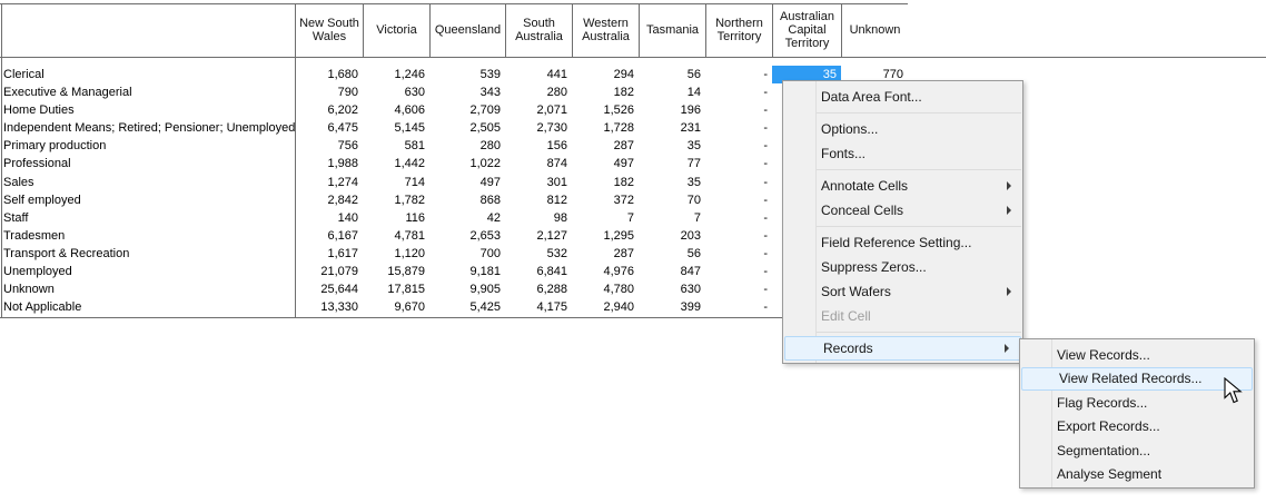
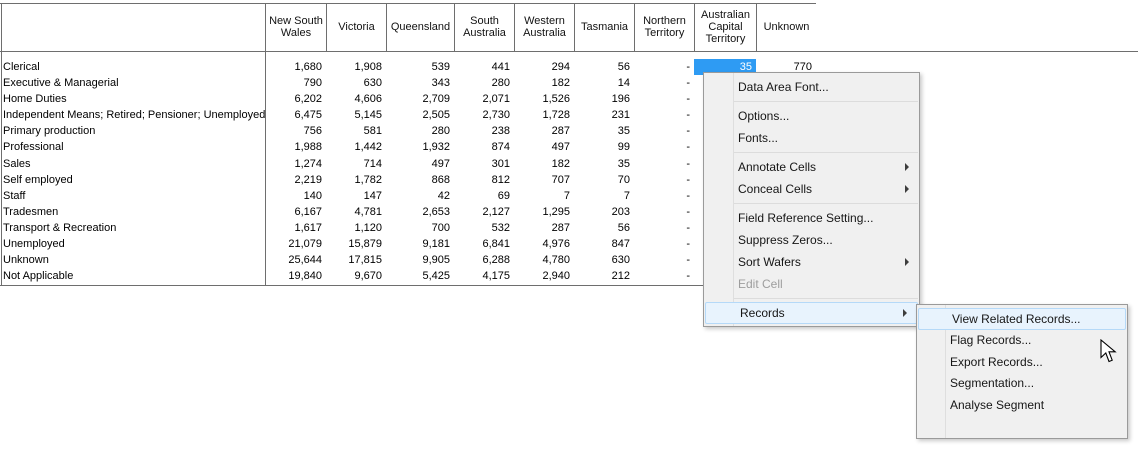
  New South Wales
  Victoria
  Queensland
  South Australia
  Western Australia
  Tasmania
  Northern Territory
  Australian Capital Territory
  Unknown
  Clerical
  1,680
- 1,246
+ 1,908
  539
  441
  294
  56
  -
  35
  770
  Executive & Managerial
  790
  630
  343
  280
  182
  14
  -
  Home Duties
  6,202
  4,606
  2,709
  2,071
  1,526
  196
  -
  Independent Means; Retired; Pensioner; Unemployed
  6,475
  5,145
  2,505
  2,730
  1,728
  231
  -
  Primary production
  756
  581
  280
- 156
+ 238
  287
  35
  -
  Professional
  1,988
  1,442
- 1,022
+ 1,932
  874
  497
- 77
+ 99
  -
  Sales
  1,274
  714
  497
  301
  182
  35
  -
  Self employed
- 2,842
+ 2,219
  1,782
  868
  812
- 372
+ 707
  70
  -
  Staff
  140
- 116
+ 147
  42
- 98
+ 69
  7
  7
  -
  Tradesmen
  6,167
  4,781
  2,653
  2,127
  1,295
  203
  -
  Transport & Recreation
  1,617
  1,120
  700
  532
  287
  56
  -
  Unemployed
  21,079
  15,879
  9,181
  6,841
  4,976
  847
  -
  Unknown
  25,644
  17,815
  9,905
  6,288
  4,780
  630
  -
  Not Applicable
- 13,330
+ 19,840
  9,670
  5,425
  4,175
  2,940
- 399
+ 212
  -
  Data Area Font...
  Options...
  Fonts...
  Annotate Cells
  Conceal Cells
  Field Reference Setting...
  Suppress Zeros...
  Sort Wafers
  Edit Cell
  Records
- View Records...
  View Related Records...
  Flag Records...
  Export Records...
  Segmentation...
  Analyse Segment
